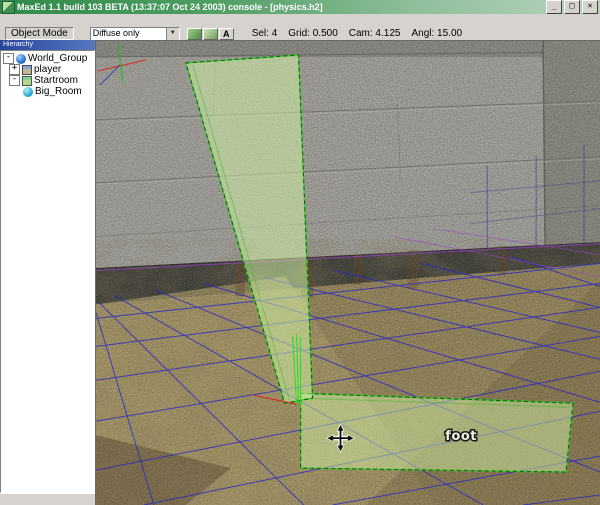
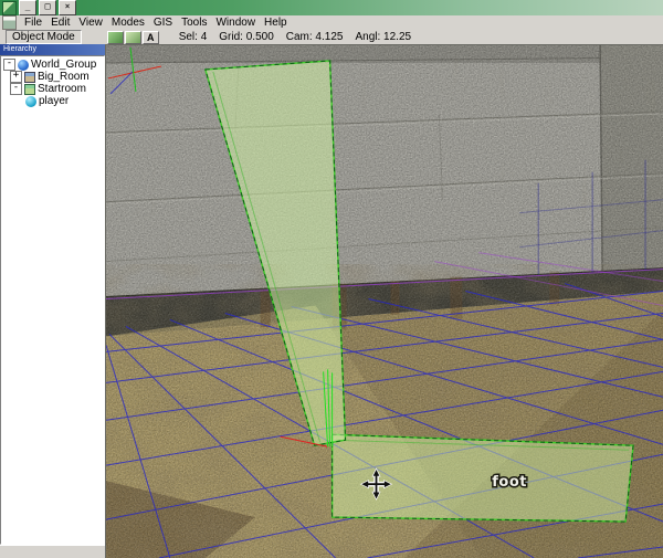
- MaxEd 1.1 build 103 BETA (13:37:07 Oct 24 2003) console - [physics.h2]
  _
  □
  ×
+ File
+ Edit
+ View
+ Modes
+ GIS
+ Tools
+ Window
+ Help
  Object Mode
- Diffuse only
  A
  Sel: 4
  Grid: 0.500
  Cam: 4.125
- Angl: 15.00
+ Angl: 12.25
  -
  World_Group
  +
- player
+ Big_Room
  -
  Startroom
- Big_Room
+ player
  foot
